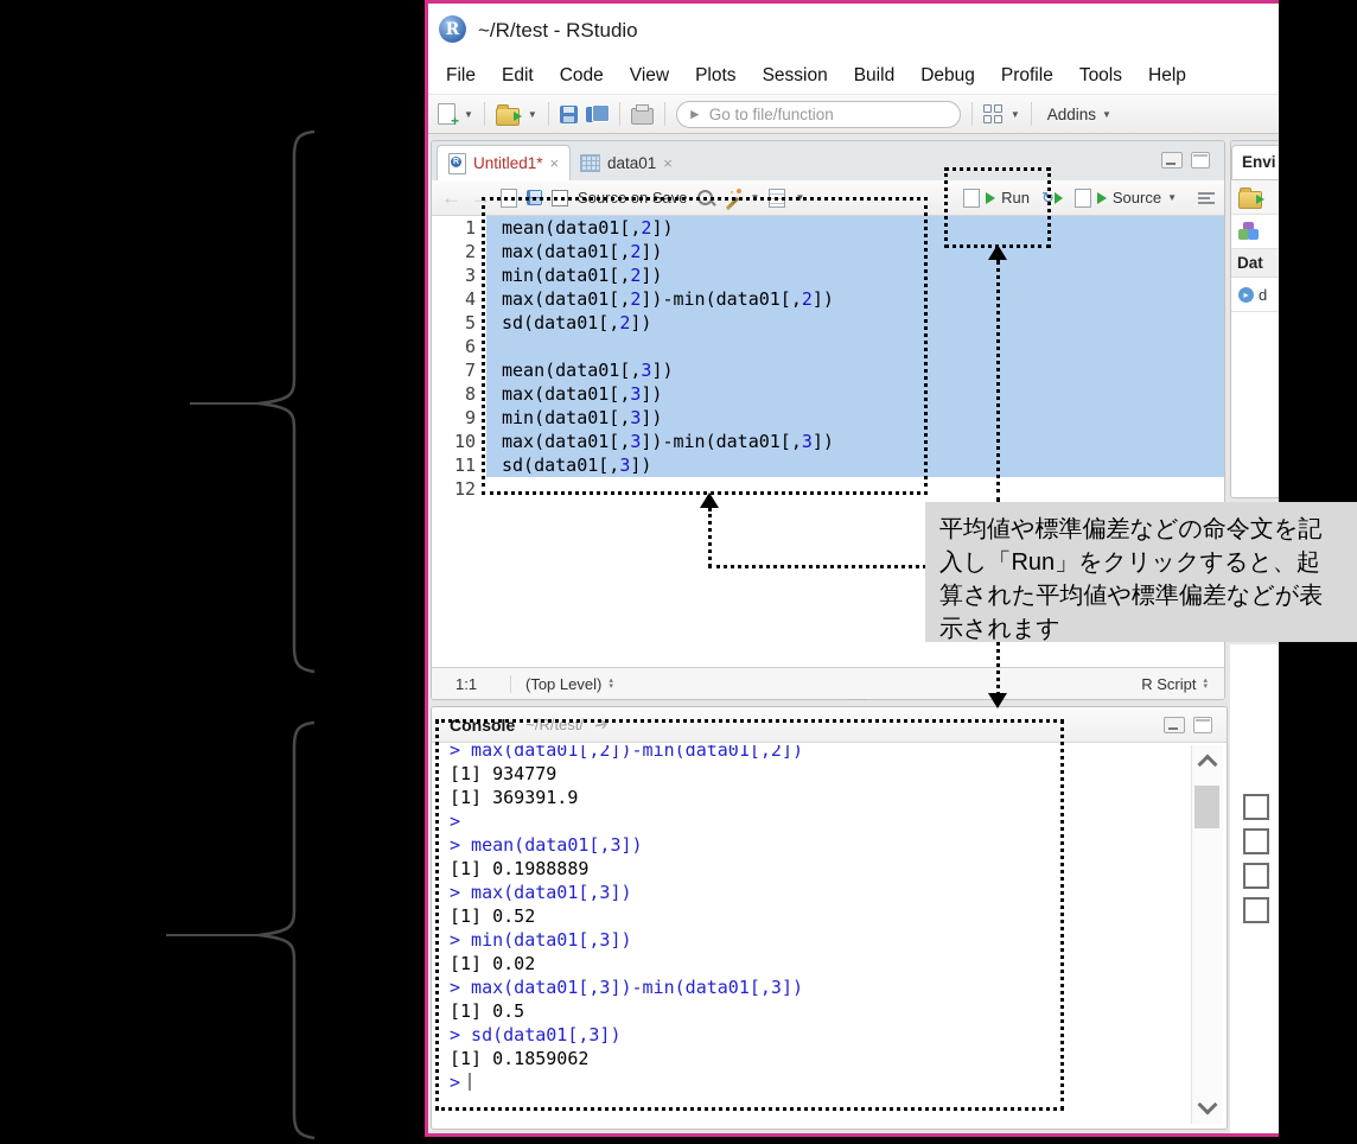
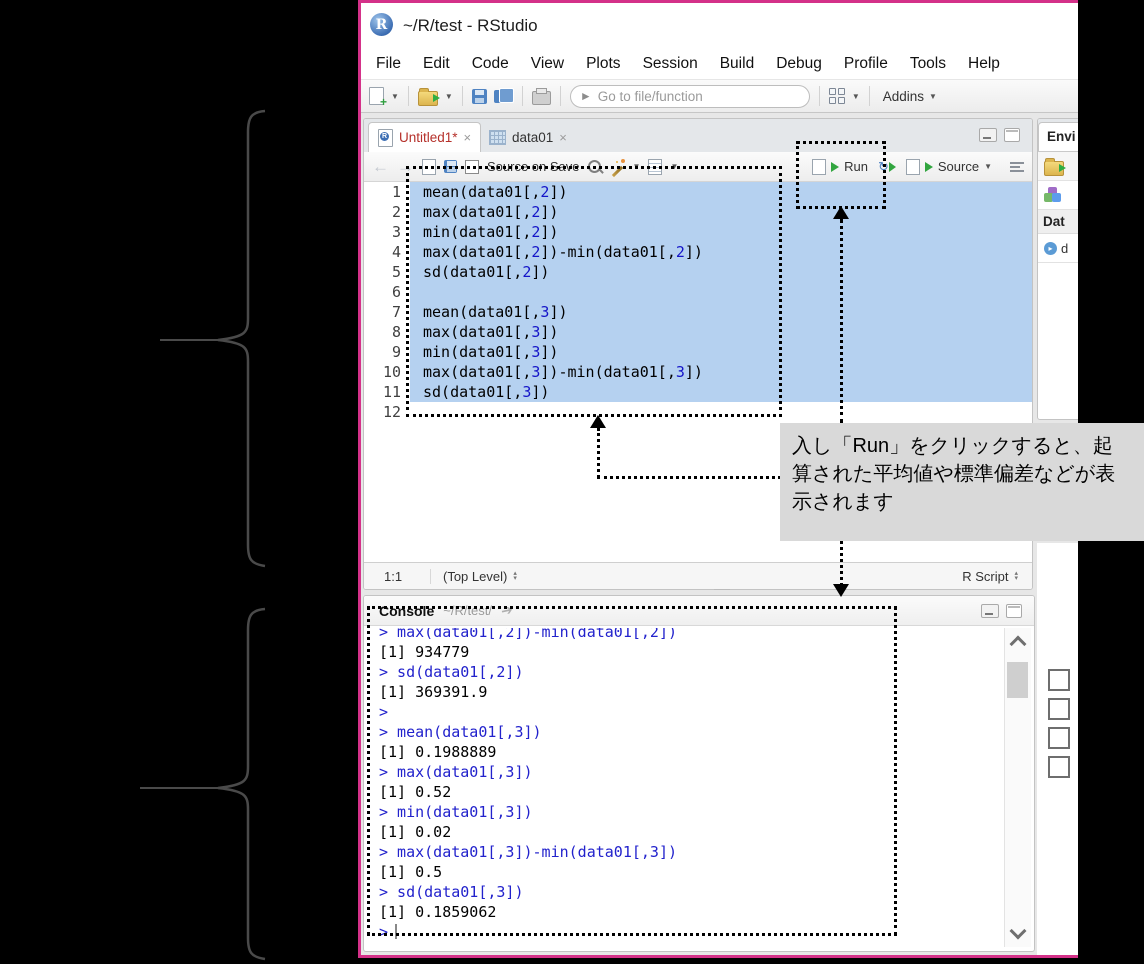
  R
  ~/R/test - RStudio
  File
  Edit
  Code
  View
  Plots
  Session
  Build
  Debug
  Profile
  Tools
  Help
  ▼
  ▼
  ►
  Go to file/function
  ▼
  Addins
  ▼
  Untitled1*
  ×
  data01
  ×
  ←
  →
  Source on Save
  ▼
  ▼
  Run
  ↻
  Source
  ▼
  1
  mean(data01[,2])
  2
  max(data01[,2])
  3
  min(data01[,2])
  4
  max(data01[,2])-min(data01[,2])
  5
  sd(data01[,2])
  6
  7
  mean(data01[,3])
  8
  max(data01[,3])
  9
  min(data01[,3])
  10
  max(data01[,3])-min(data01[,3])
  11
  sd(data01[,3])
  12
  1:1
  (Top Level)
  R Script
  Envi
  Dat
  ▸
  d
  Console
  ~/R/test/
  > max(data01[,2])-min(data01[,2])
  [1] 934779
+ > sd(data01[,2])
  [1] 369391.9
  >
  > mean(data01[,3])
  [1] 0.1988889
  > max(data01[,3])
  [1] 0.52
  > min(data01[,3])
  [1] 0.02
  > max(data01[,3])-min(data01[,3])
  [1] 0.5
  > sd(data01[,3])
  [1] 0.1859062
  >
- 平均値や標準偏差などの命令文を記
  入し「Run」をクリックすると、起
  算された平均値や標準偏差などが表
  示されます
